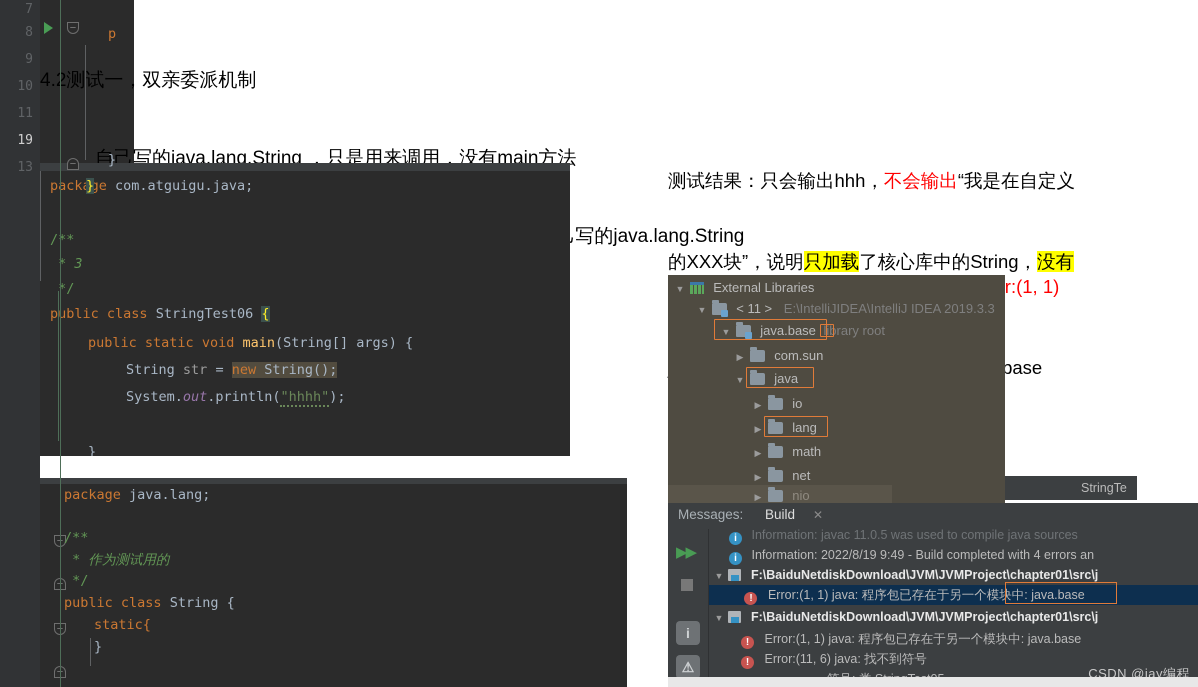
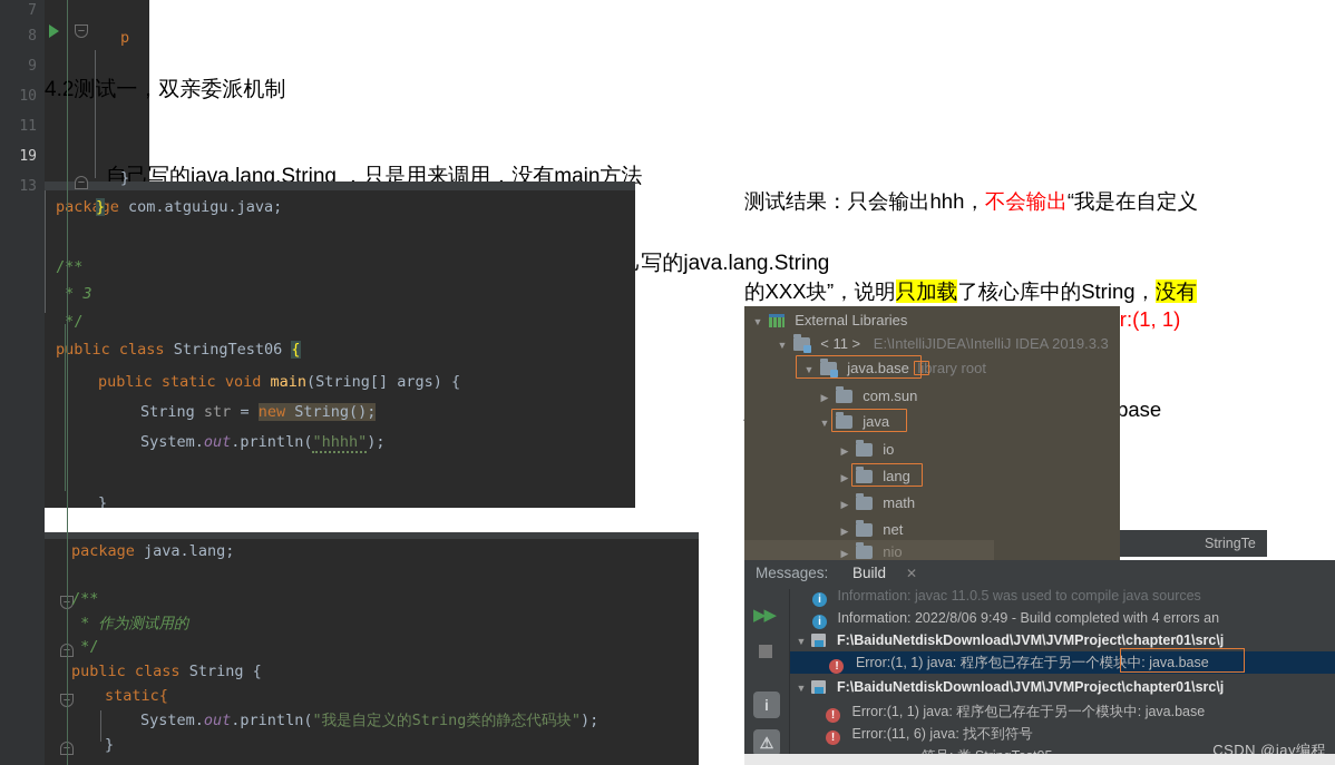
  4.2测试一，双亲委派机制
  自己写的java.lang.String ，只是用来调用，没有main方法
  测试结果：只会输出hhh，不会输出“我是在自定义
  的XXX块”，说明只加载了核心库中的String，没有
  packge com.atguigu.java;
  /**
  * 3
  */
  public class StringTest06 {
  public static void main(String[] args) {
  String str = new String();
  System.out.println("hhhh");
  }
  package java.lang;
  /**
  * 作为测试用的
  */
  public class String {
  static{
+ System.out.println("我是自定义的String类的静态代码块");
  }
  7
  8
  9
  10
  11
  19
  13
  –
  –
  p
  }
  }
  StringTe
  ▼ External Libraries
  ▼ < 11 > E:\IntelliJIDEA\IntelliJ IDEA 2019.3.3
  ▼ java.base library root
  ▶ com.sun
  ▼ java
  ▶ io
  ▶ lang
  ▶ math
  ▶ net
  ▶ nio
  Messages:
  Build
  ✕
  ▶▶
  i
  ⚠
  i Information: javac 11.0.5 was used to compile java sources
- i Information: 2022/8/19 9:49 - Build completed with 4 errors an
+ i Information: 2022/8/06 9:49 - Build completed with 4 errors an
  ▼ F:\BaiduNetdiskDownload\JVM\JVMProject\chapter01\src\j
  ! Error:(1, 1) java: 程序包已存在于另一个模块中: java.base
  ▼ F:\BaiduNetdiskDownload\JVM\JVMProject\chapter01\src\j
  ! Error:(1, 1) java: 程序包已存在于另一个模块中: java.base
  ! Error:(11, 6) java: 找不到符号
  CSDN @jay编程
